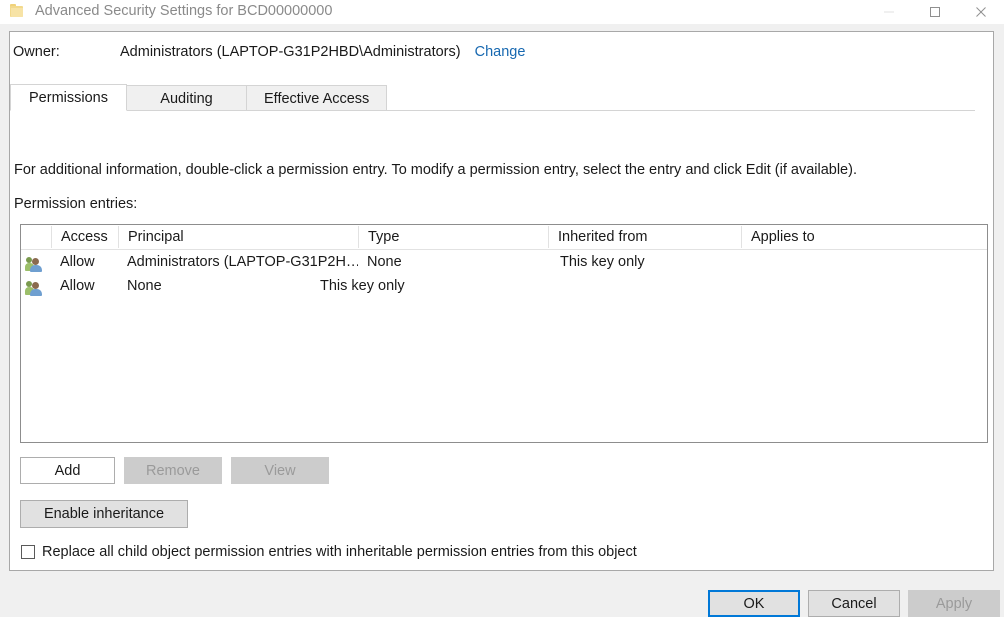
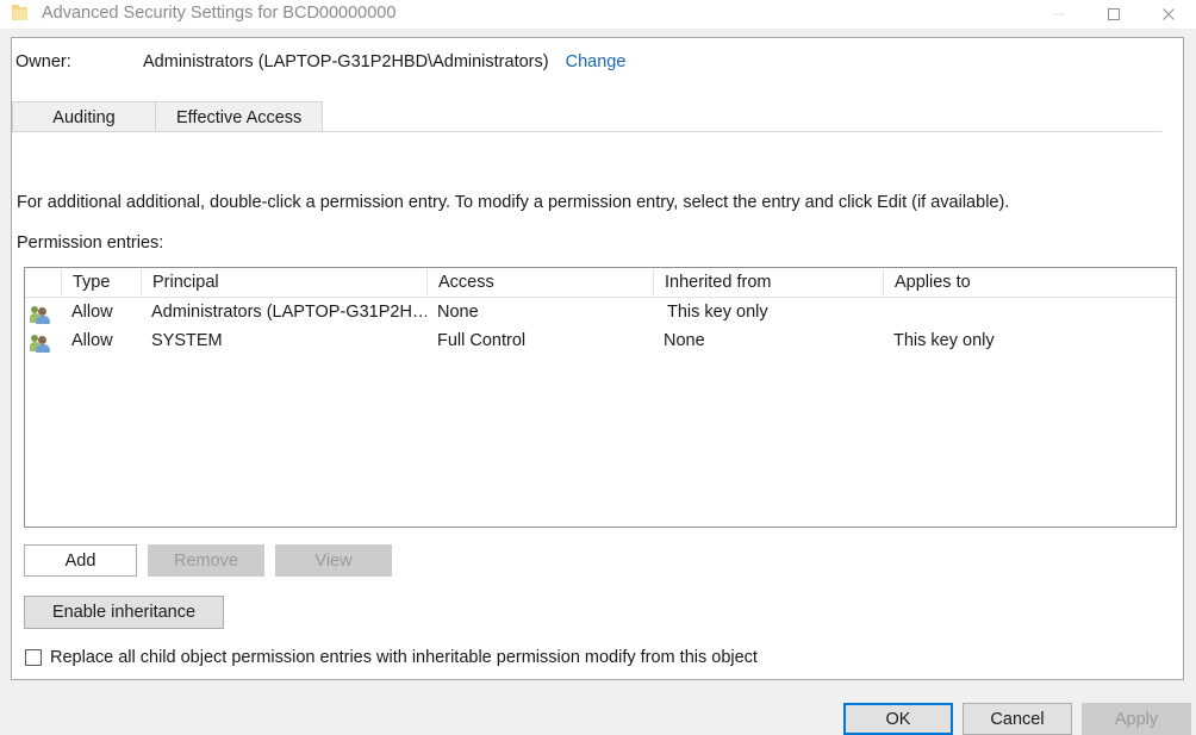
  Advanced Security Settings for BCD00000000
  Owner:
  Administrators (LAPTOP-G31P2HBD\Administrators)
  Change
- Permissions
  Auditing
  Effective Access
- For additional information, double-click a permission entry. To modify a permission entry, select the entry and click Edit (if available).
+ For additional additional, double-click a permission entry. To modify a permission entry, select the entry and click Edit (if available).
  Permission entries:
- Access
+ Type
  Principal
- Type
+ Access
  Inherited from
  Applies to
  Allow
  Administrators (LAPTOP-G31P2H…
  None
  This key only
  Allow
+ SYSTEM
+ Full Control
  None
  This key only
  Add
  Remove
  View
  Enable inheritance
- Replace all child object permission entries with inheritable permission entries from this object
+ Replace all child object permission entries with inheritable permission modify from this object
  OK
  Cancel
  Apply
